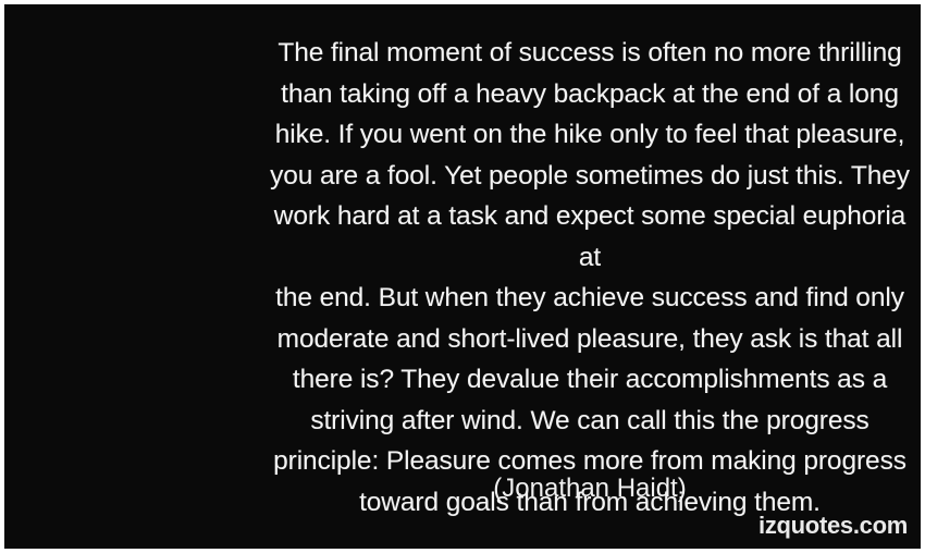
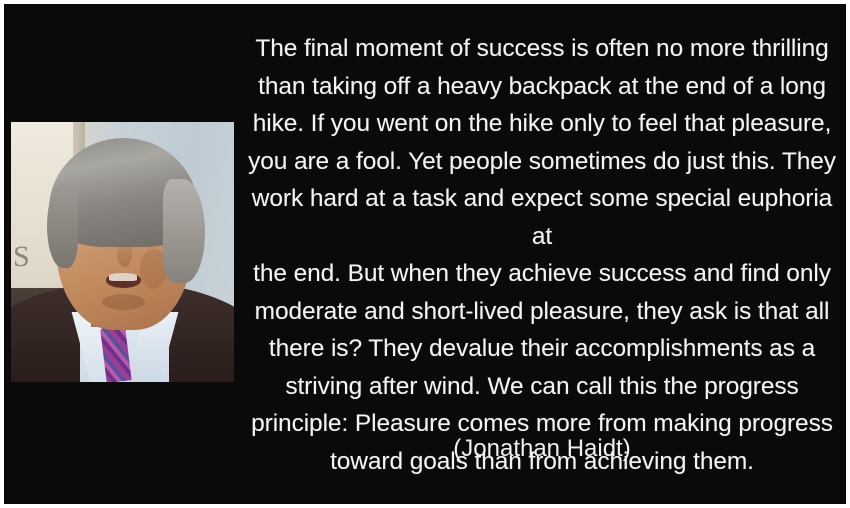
+ S
  The final moment of success is often no more thrilling
  than taking off a heavy backpack at the end of a long
  hike. If you went on the hike only to feel that pleasure,
  you are a fool. Yet people sometimes do just this. They
  work hard at a task and expect some special euphoria at
  the end. But when they achieve success and find only
  moderate and short-lived pleasure, they ask is that all
  there is? They devalue their accomplishments as a
  striving after wind. We can call this the progress
  principle: Pleasure comes more from making progress
  toward goals than from achieving them.
  (Jonathan Haidt)
- izquotes.com
